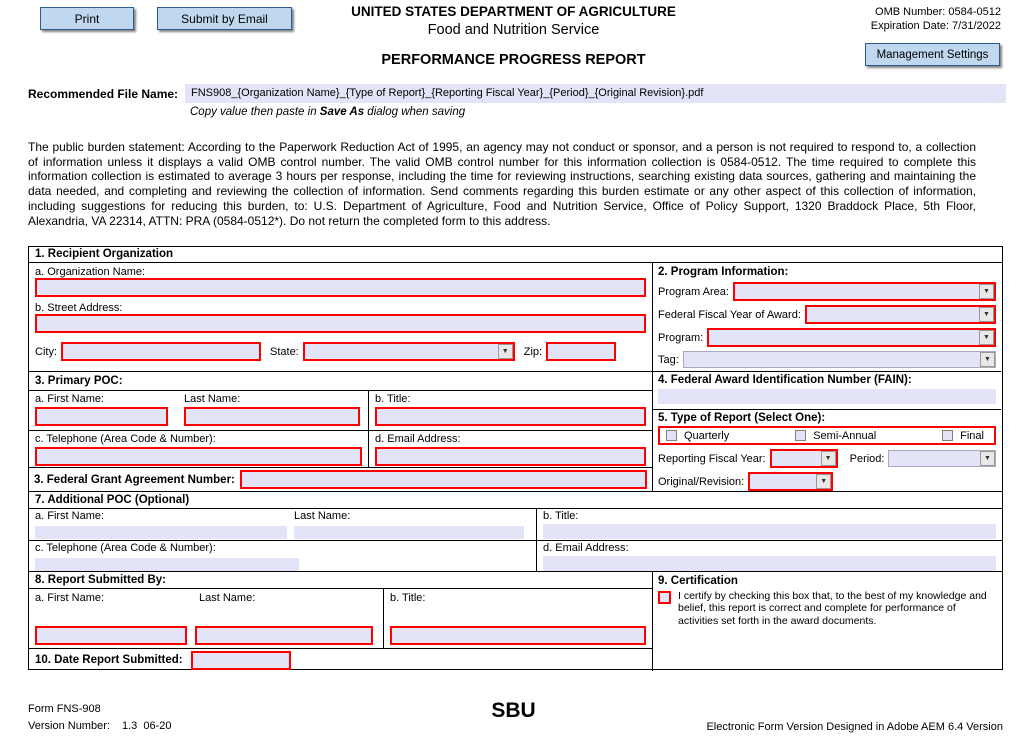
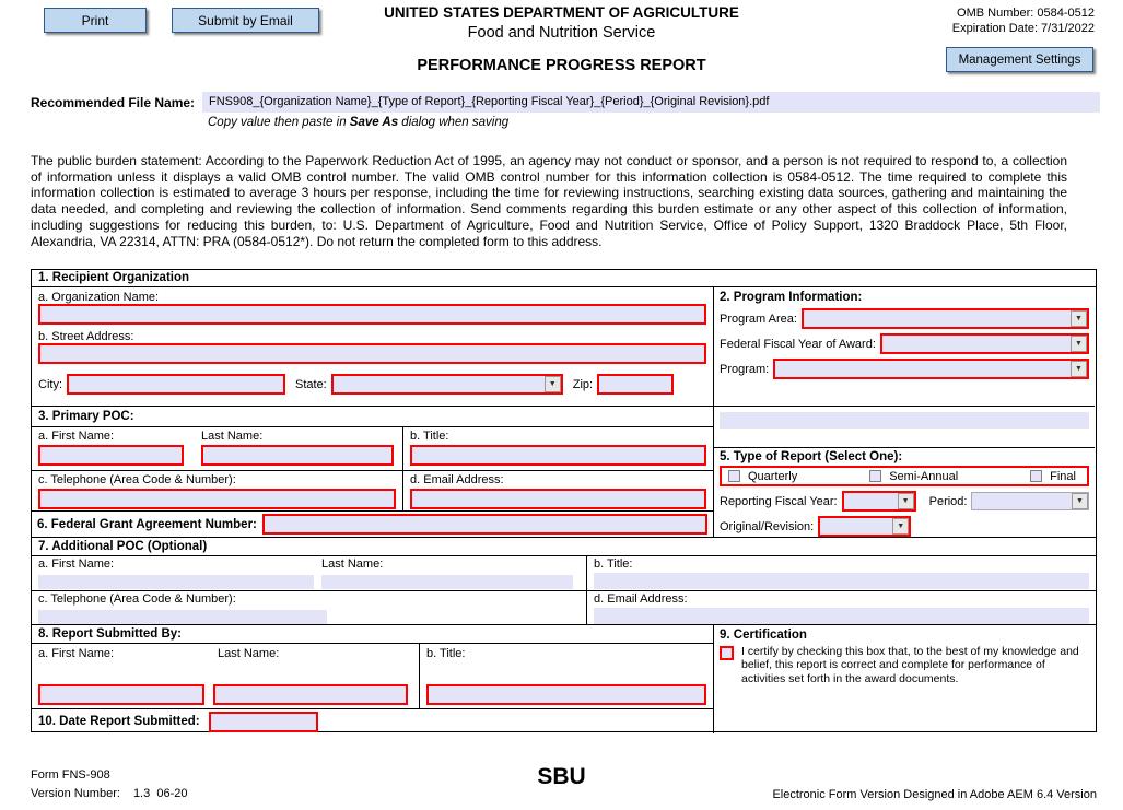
  Print
  Submit by Email
  UNITED STATES DEPARTMENT OF AGRICULTURE
  Food and Nutrition Service
  OMB Number: 0584-0512
  Expiration Date: 7/31/2022
  PERFORMANCE PROGRESS REPORT
  Management Settings
  Recommended File Name:
  FNS908_{Organization Name}_{Type of Report}_{Reporting Fiscal Year}_{Period}_{Original Revision}.pdf
  Copy value then paste in Save As dialog when saving
  The public burden statement: According to the Paperwork Reduction Act of 1995, an agency may not conduct or sponsor, and a person is not required to respond to, a collection of information unless it displays a valid OMB control number. The valid OMB control number for this information collection is 0584-0512. The time required to complete this information collection is estimated to average 3 hours per response, including the time for reviewing instructions, searching existing data sources, gathering and maintaining the data needed, and completing and reviewing the collection of information. Send comments regarding this burden estimate or any other aspect of this collection of information, including suggestions for reducing this burden, to: U.S. Department of Agriculture, Food and Nutrition Service, Office of Policy Support, 1320 Braddock Place, 5th Floor, Alexandria, VA 22314, ATTN: PRA (0584-0512*). Do not return the completed form to this address.
  1. Recipient Organization
  a. Organization Name:
  b. Street Address:
  City:
  State:
  Zip:
  3. Primary POC:
  a. First Name:
  Last Name:
  c. Telephone (Area Code & Number):
  b. Title:
  d. Email Address:
- 3. Federal Grant Agreement Number:
+ 6. Federal Grant Agreement Number:
  2. Program Information:
  Program Area:
  Federal Fiscal Year of Award:
  Program:
- Tag:
- 4. Federal Award Identification Number (FAIN):
  5. Type of Report (Select One):
  Quarterly
  Semi-Annual
  Final
  Reporting Fiscal Year:
  Period:
  Original/Revision:
  7. Additional POC (Optional)
  a. First Name:
  Last Name:
  b. Title:
  c. Telephone (Area Code & Number):
  d. Email Address:
  8. Report Submitted By:
  a. First Name:
  Last Name:
  b. Title:
  10. Date Report Submitted:
  9. Certification
  I certify by checking this box that, to the best of my knowledge and belief, this report is correct and complete for performance of activities set forth in the award documents.
  Form FNS-908
  Version Number: 1.3 06-20
  SBU
  Electronic Form Version Designed in Adobe AEM 6.4 Version
